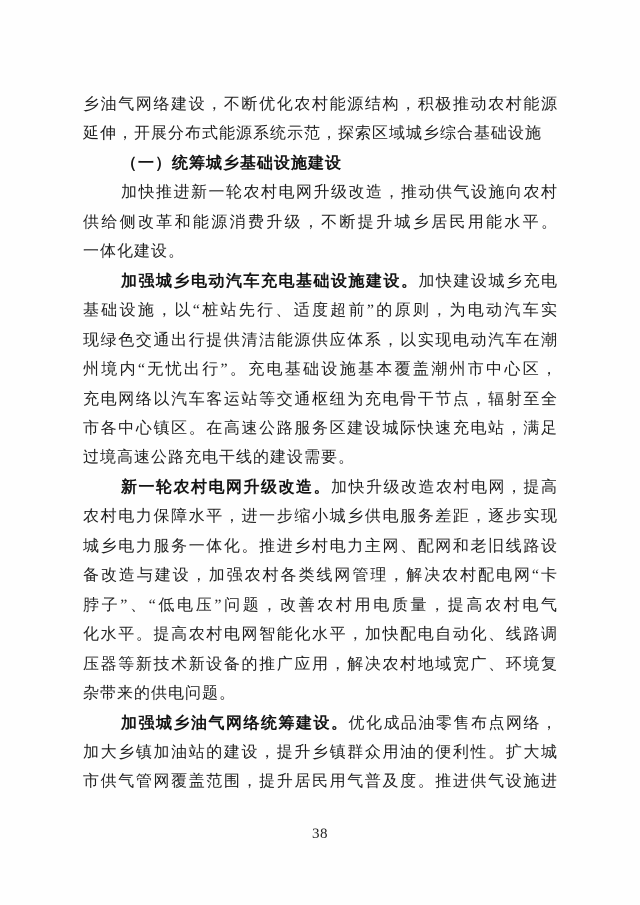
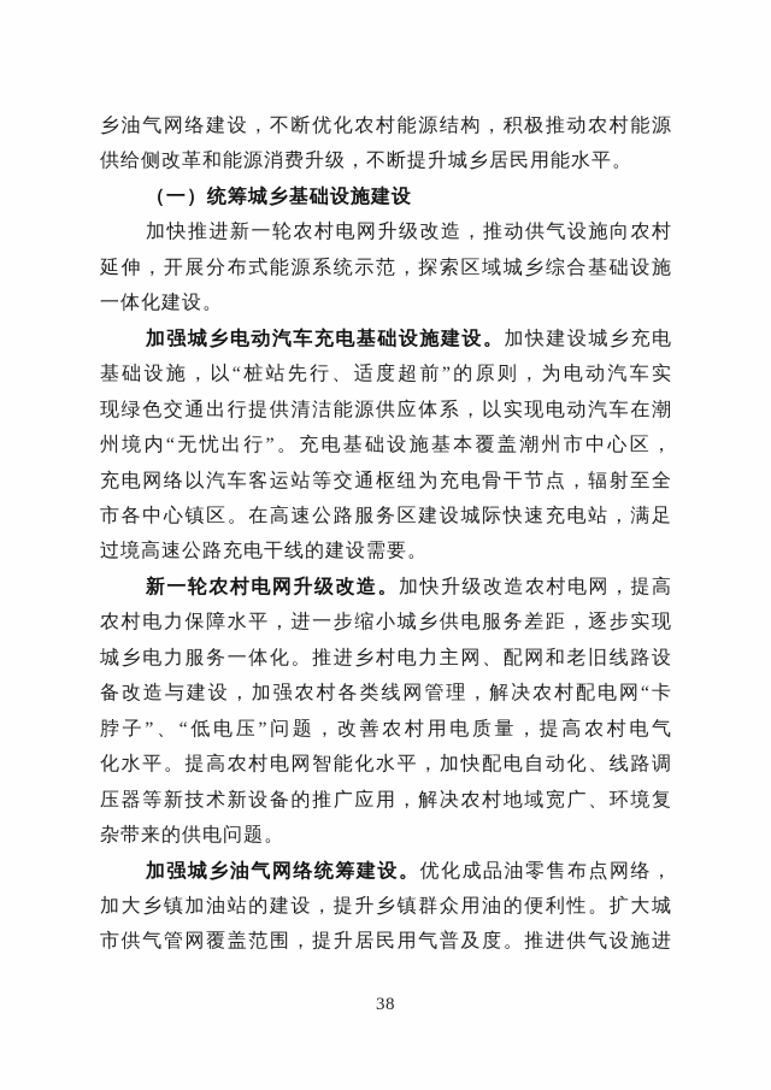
  乡油气网络建设，不断优化农村能源结构，积极推动农村能源
- 延伸，开展分布式能源系统示范，探索区域城乡综合基础设施
+ 供给侧改革和能源消费升级，不断提升城乡居民用能水平。
  （一）统筹城乡基础设施建设
  加快推进新一轮农村电网升级改造，推动供气设施向农村
- 供给侧改革和能源消费升级，不断提升城乡居民用能水平。
+ 延伸，开展分布式能源系统示范，探索区域城乡综合基础设施
  一体化建设。
  加强城乡电动汽车充电基础设施建设。加快建设城乡充电
  基础设施，以“桩站先行、适度超前”的原则，为电动汽车实
  现绿色交通出行提供清洁能源供应体系，以实现电动汽车在潮
  州境内“无忧出行”。充电基础设施基本覆盖潮州市中心区，
  充电网络以汽车客运站等交通枢纽为充电骨干节点，辐射至全
  市各中心镇区。在高速公路服务区建设城际快速充电站，满足
  过境高速公路充电干线的建设需要。
  新一轮农村电网升级改造。加快升级改造农村电网，提高
  农村电力保障水平，进一步缩小城乡供电服务差距，逐步实现
  城乡电力服务一体化。推进乡村电力主网、配网和老旧线路设
  备改造与建设，加强农村各类线网管理，解决农村配电网“卡
  脖子”、“低电压”问题，改善农村用电质量，提高农村电气
  化水平。提高农村电网智能化水平，加快配电自动化、线路调
  压器等新技术新设备的推广应用，解决农村地域宽广、环境复
  杂带来的供电问题。
  加强城乡油气网络统筹建设。优化成品油零售布点网络，
  加大乡镇加油站的建设，提升乡镇群众用油的便利性。扩大城
  市供气管网覆盖范围，提升居民用气普及度。推进供气设施进
  38
